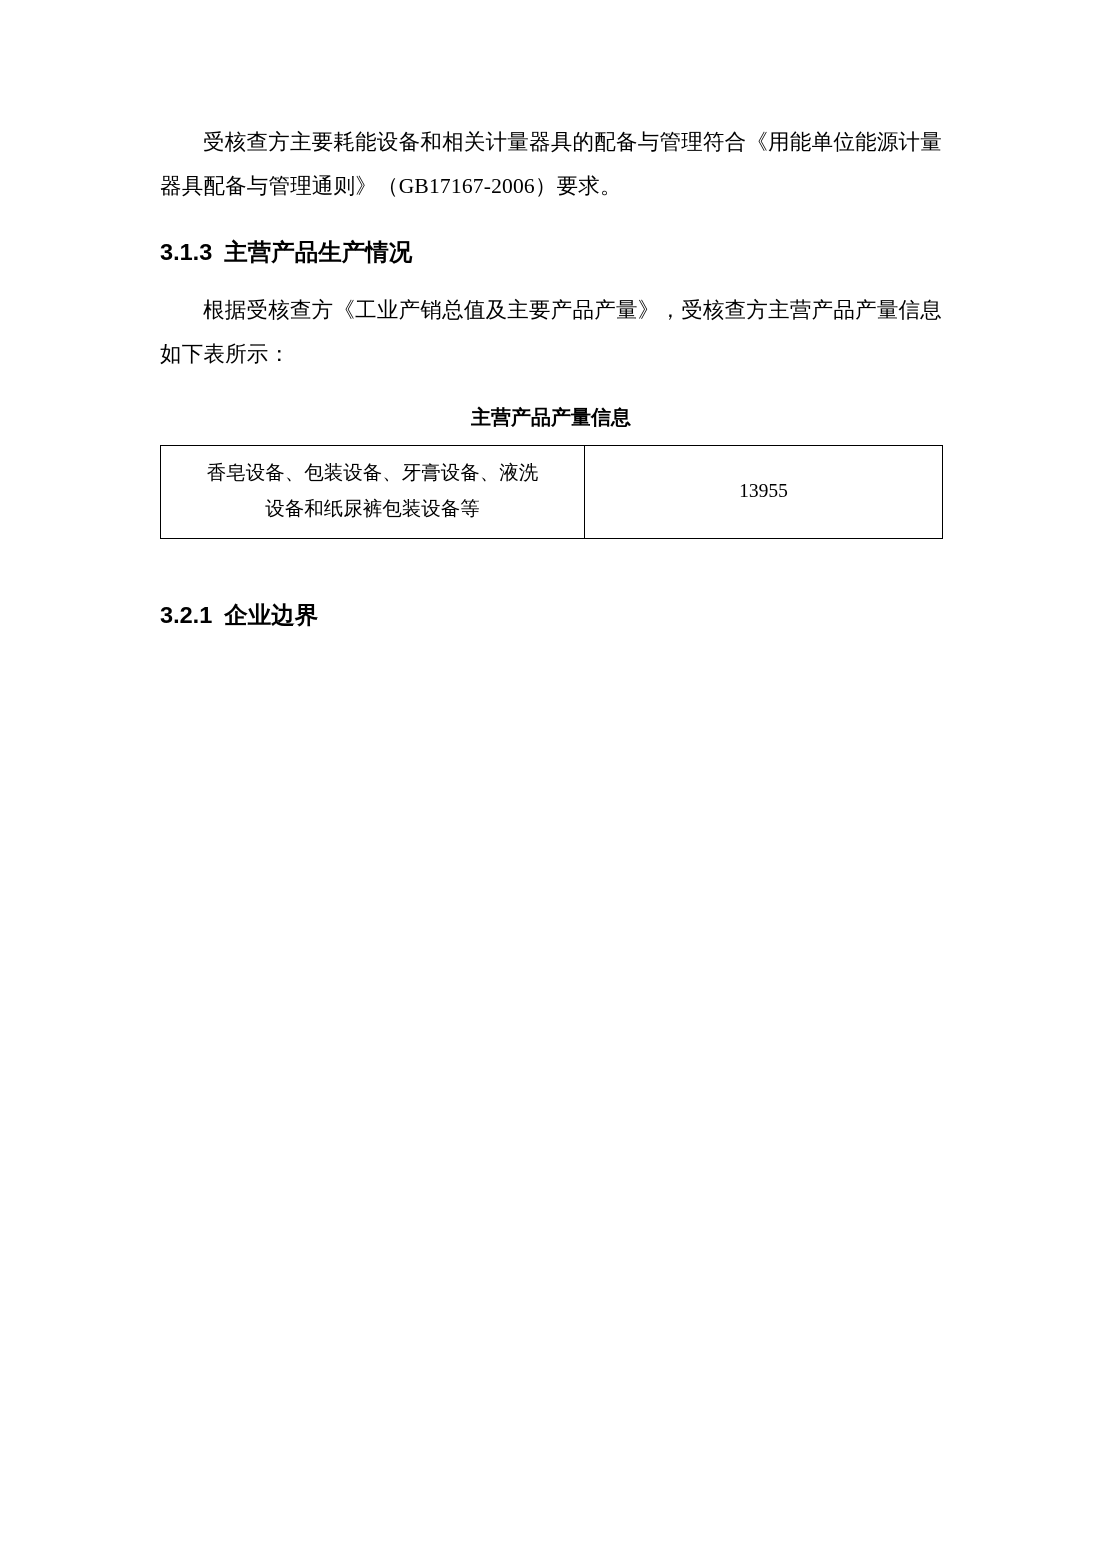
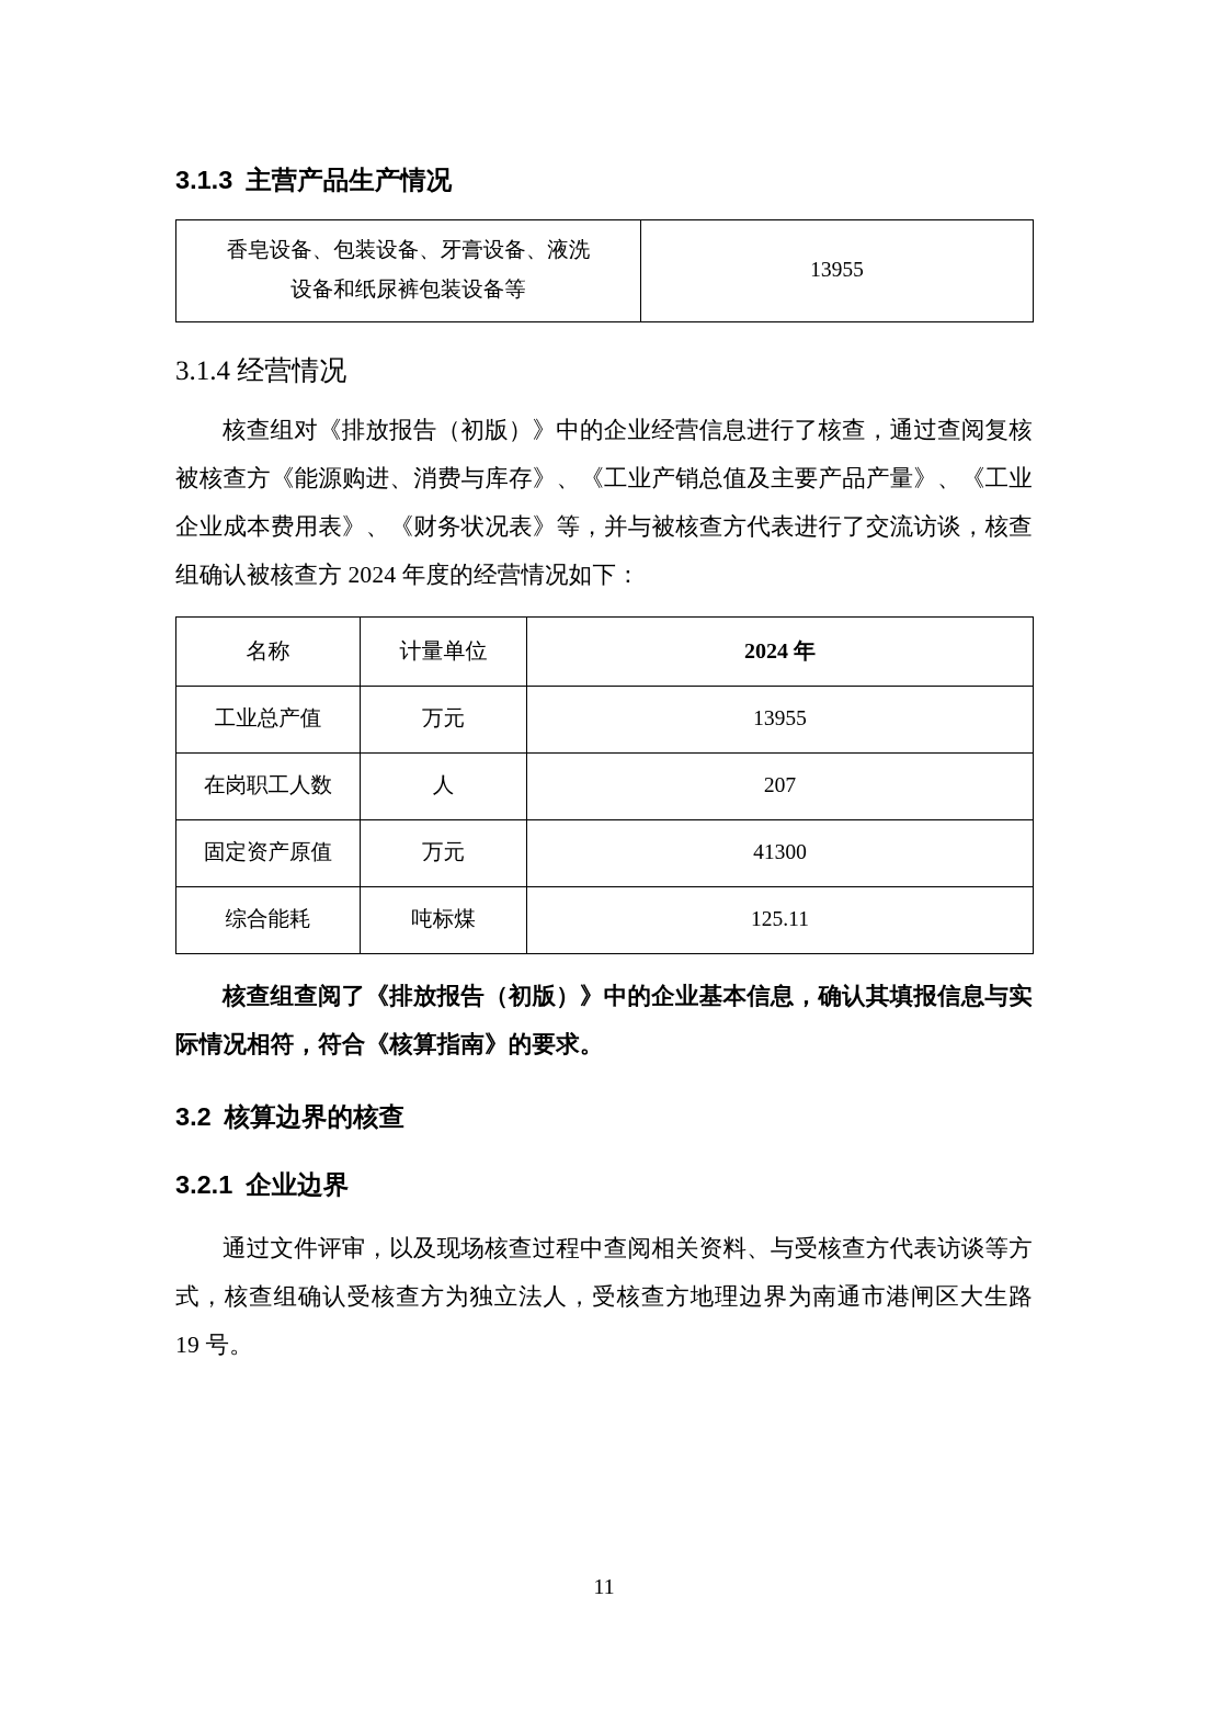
- 受核查方主要耗能设备和相关计量器具的配备与管理符合《用能单位能源计量器具配备与管理通则》（GB17167-2006）要求。
  3.1.3 主营产品生产情况
- 根据受核查方《工业产销总值及主要产品产量》，受核查方主营产品产量信息如下表所示：
- 主营产品产量信息
  香皂设备、包装设备、牙膏设备、液洗设备和纸尿裤包装设备等	13955
+ 3.1.4 经营情况
+ 核查组对《排放报告（初版）》中的企业经营信息进行了核查，通过查阅复核被核查方《能源购进、消费与库存》、《工业产销总值及主要产品产量》、《工业企业成本费用表》、《财务状况表》等，并与被核查方代表进行了交流访谈，核查组确认被核查方 2024 年度的经营情况如下：
+ 名称	计量单位	2024 年
+ 工业总产值	万元	13955
+ 在岗职工人数	人	207
+ 固定资产原值	万元	41300
+ 综合能耗	吨标煤	125.11
+ 核查组查阅了《排放报告（初版）》中的企业基本信息，确认其填报信息与实际情况相符，符合《核算指南》的要求。
+ 3.2 核算边界的核查
  3.2.1 企业边界
+ 通过文件评审，以及现场核查过程中查阅相关资料、与受核查方代表访谈等方式，核查组确认受核查方为独立法人，受核查方地理边界为南通市港闸区大生路 19 号。
+ 11
